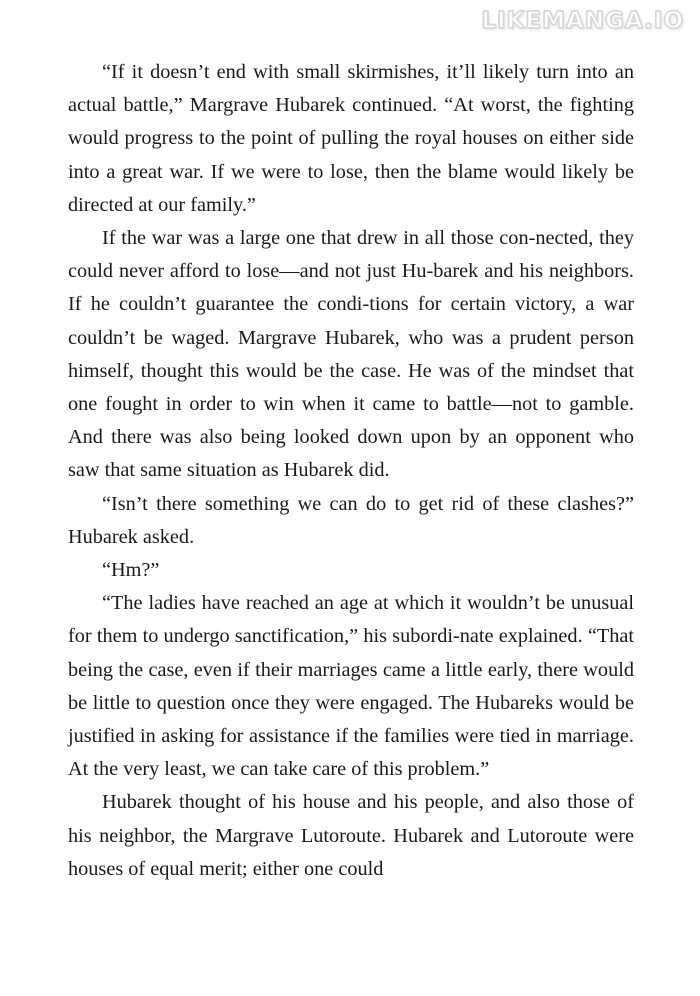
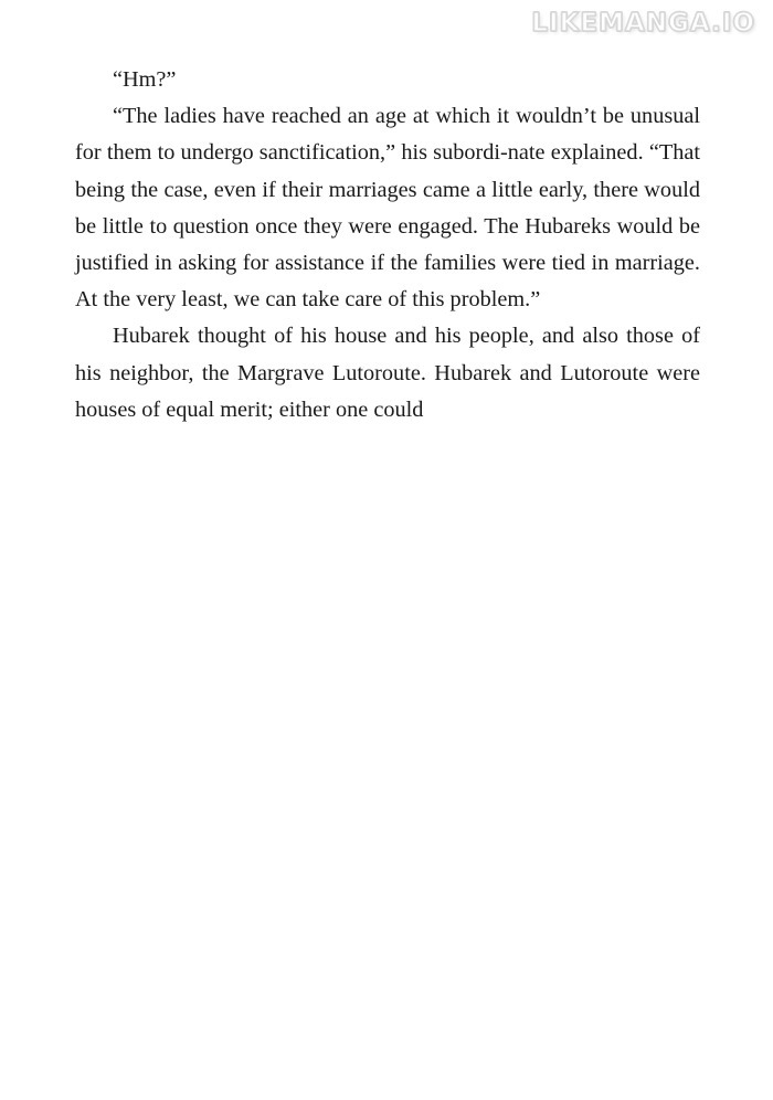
  LIKEMANGA.IO
- “If it doesn’t end with small skirmishes, it’ll likely turn into an actual battle,” Margrave Hubarek continued. “At worst, the fighting would progress to the point of pulling the royal houses on either side into a great war. If we were to lose, then the blame would likely be directed at our family.”
- If the war was a large one that drew in all those con-nected, they could never afford to lose—and not just Hu-barek and his neighbors. If he couldn’t guarantee the condi-tions for certain victory, a war couldn’t be waged. Margrave Hubarek, who was a prudent person himself, thought this would be the case. He was of the mindset that one fought in order to win when it came to battle—not to gamble. And there was also being looked down upon by an opponent who saw that same situation as Hubarek did.
- “Isn’t there something we can do to get rid of these clashes?” Hubarek asked.
  “Hm?”
  “The ladies have reached an age at which it wouldn’t be unusual for them to undergo sanctification,” his subordi-nate explained. “That being the case, even if their marriages came a little early, there would be little to question once they were engaged. The Hubareks would be justified in asking for assistance if the families were tied in marriage. At the very least, we can take care of this problem.”
  Hubarek thought of his house and his people, and also those of his neighbor, the Margrave Lutoroute. Hubarek and Lutoroute were houses of equal merit; either one could
